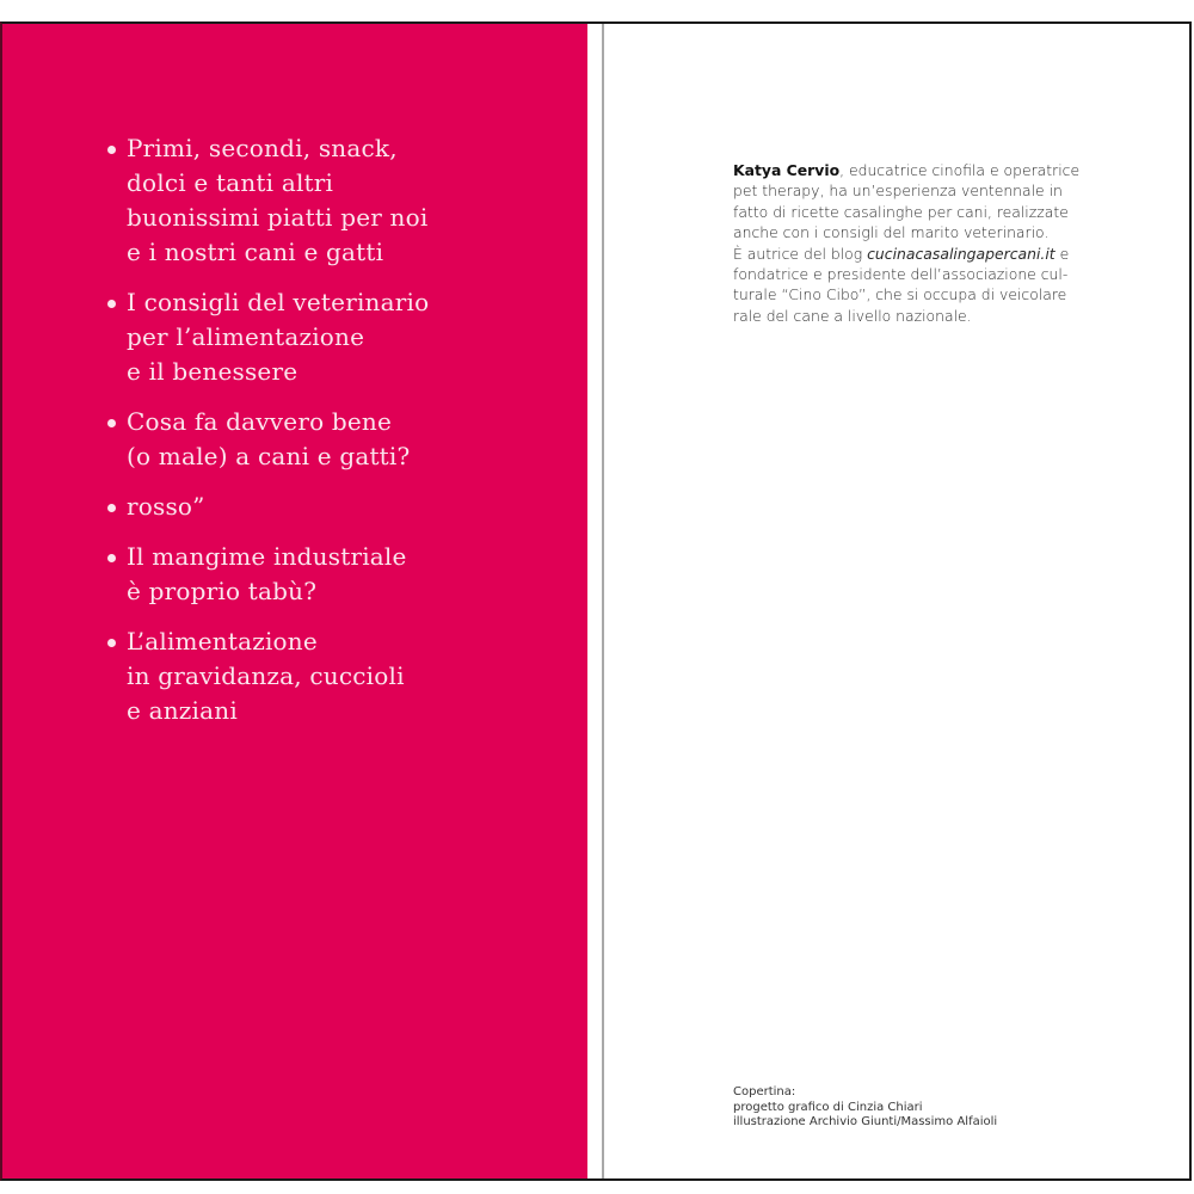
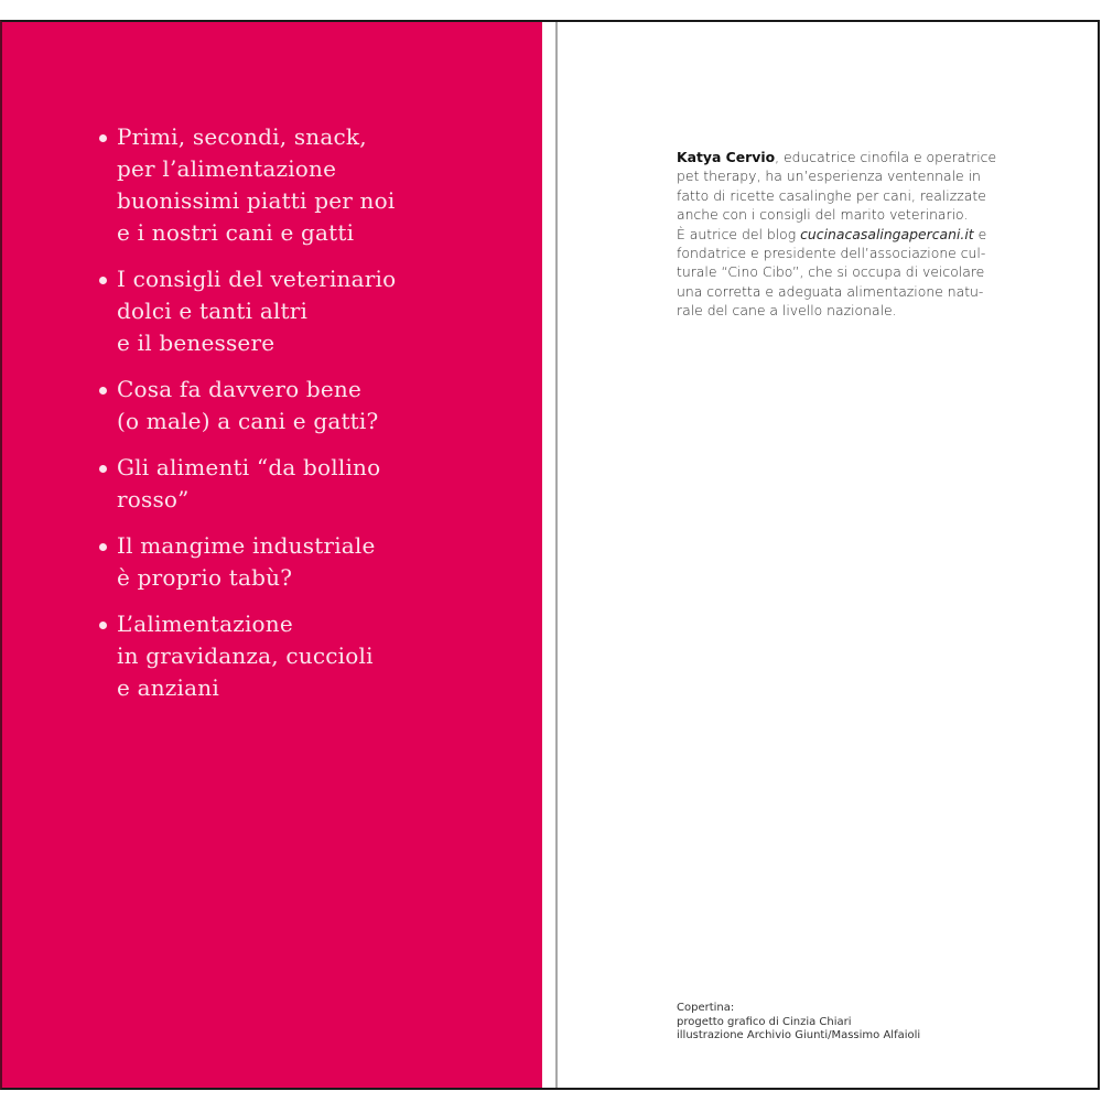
  Primi, secondi, snack,
- dolci e tanti altri
+ per l’alimentazione
  buonissimi piatti per noi
  e i nostri cani e gatti
  I consigli del veterinario
- per l’alimentazione
+ dolci e tanti altri
  e il benessere
  Cosa fa davvero bene
  (o male) a cani e gatti?
+ Gli alimenti “da bollino
  rosso”
  Il mangime industriale
  è proprio tabù?
  L’alimentazione
  in gravidanza, cuccioli
  e anziani
  Katya Cervio, educatrice cinofila e operatrice
  pet therapy, ha un’esperienza ventennale in
  fatto di ricette casalinghe per cani, realizzate
  anche con i consigli del marito veterinario.
  È autrice del blog cucinacasalingapercani.it e
  fondatrice e presidente dell’associazione cul-
  turale “Cino Cibo”, che si occupa di veicolare
+ una corretta e adeguata alimentazione natu-
  rale del cane a livello nazionale.
  Copertina:
  progetto grafico di Cinzia Chiari
  illustrazione Archivio Giunti/Massimo Alfaioli
